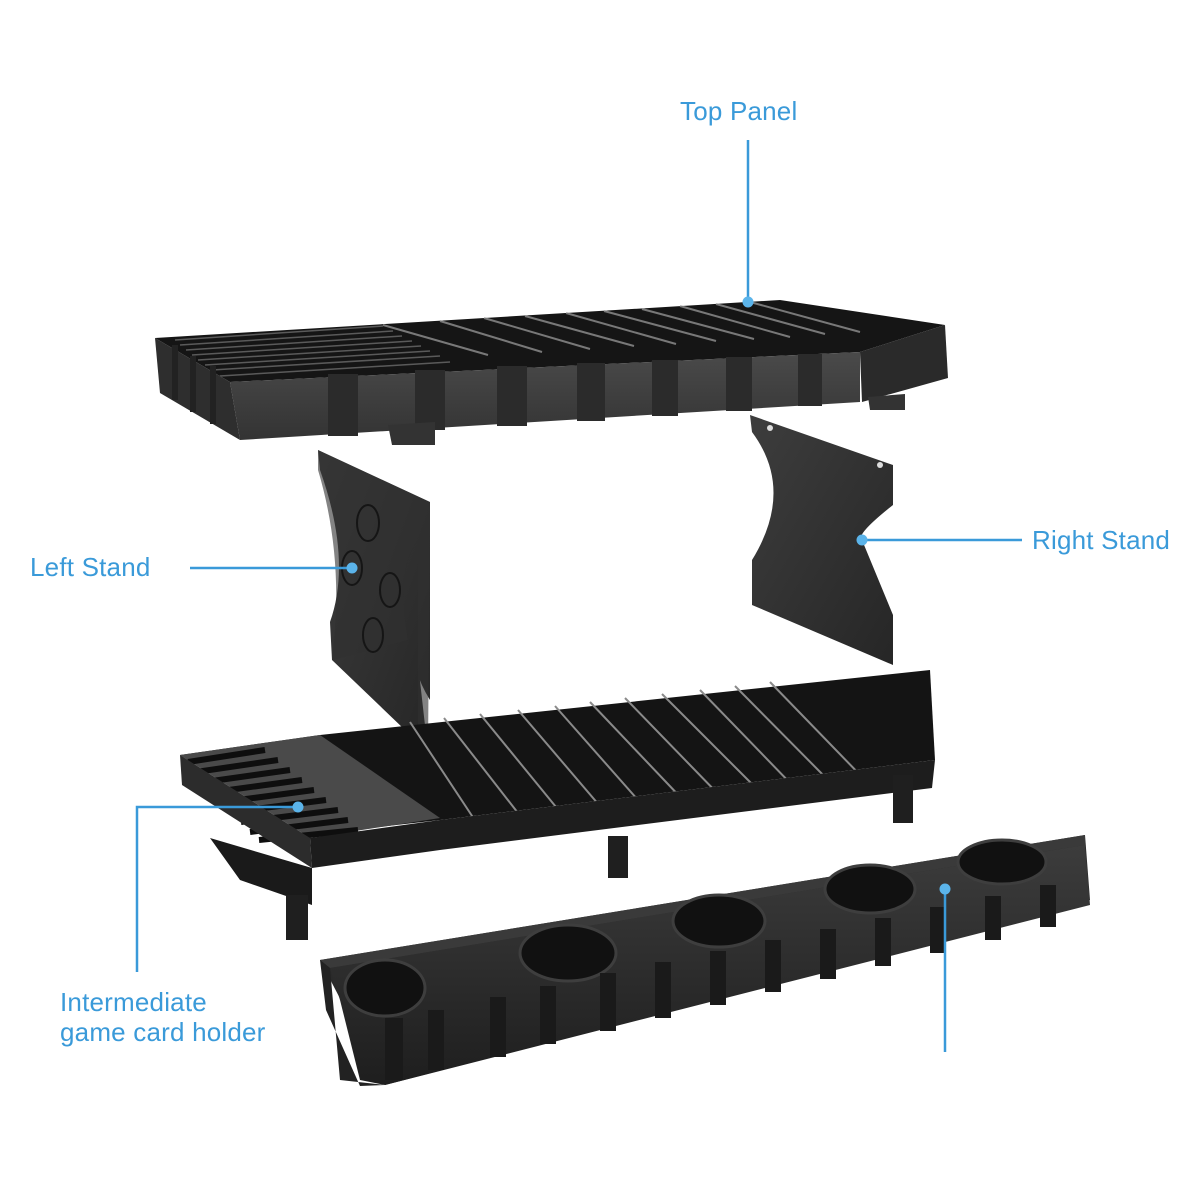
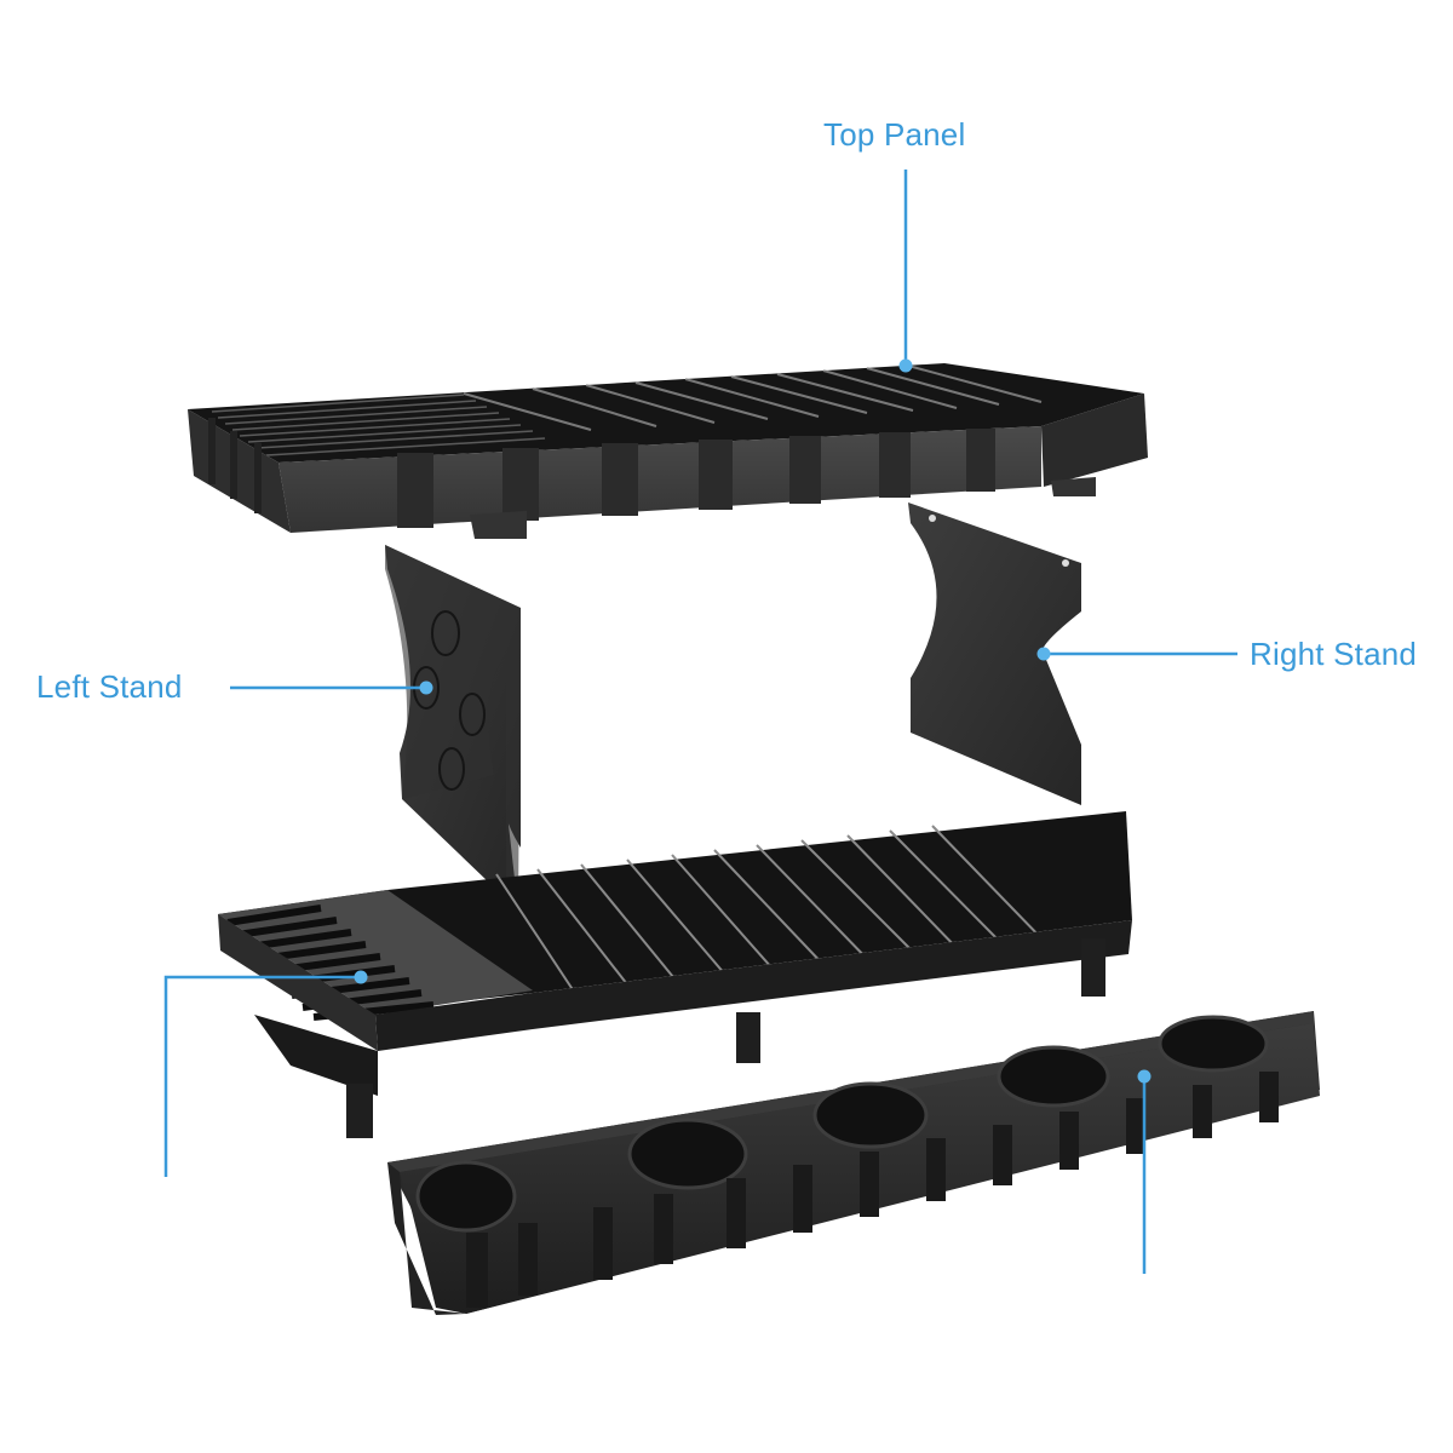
  Top Panel
  Left Stand
  Right Stand
- Intermediate
- game card holder
